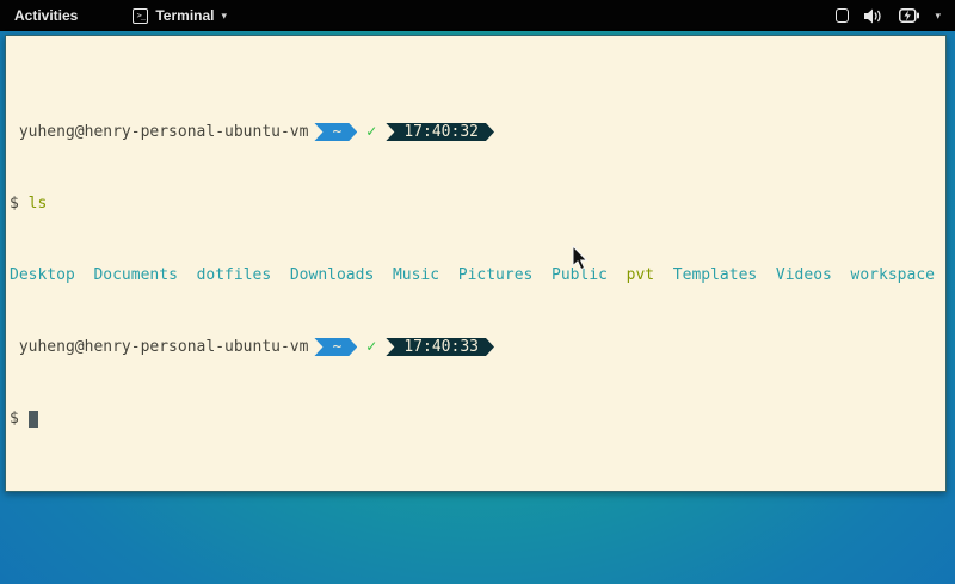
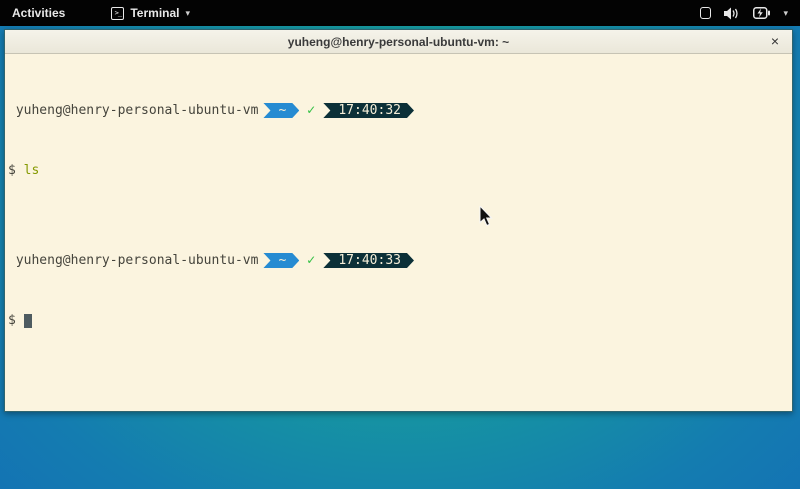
  Activities
  >_
  Terminal
  ▾
  ▾
+ yuheng@henry-personal-ubuntu-vm: ~
+ ×
  yuheng@henry-personal-ubuntu-vm
  ~
  ✓
  17:40:32
  $
  ls
- Desktop
- Documents
- dotfiles
- Downloads
- Music
- Pictures
- Public
- pvt
- Templates
- Videos
- workspace
  yuheng@henry-personal-ubuntu-vm
  ~
  ✓
  17:40:33
  $
